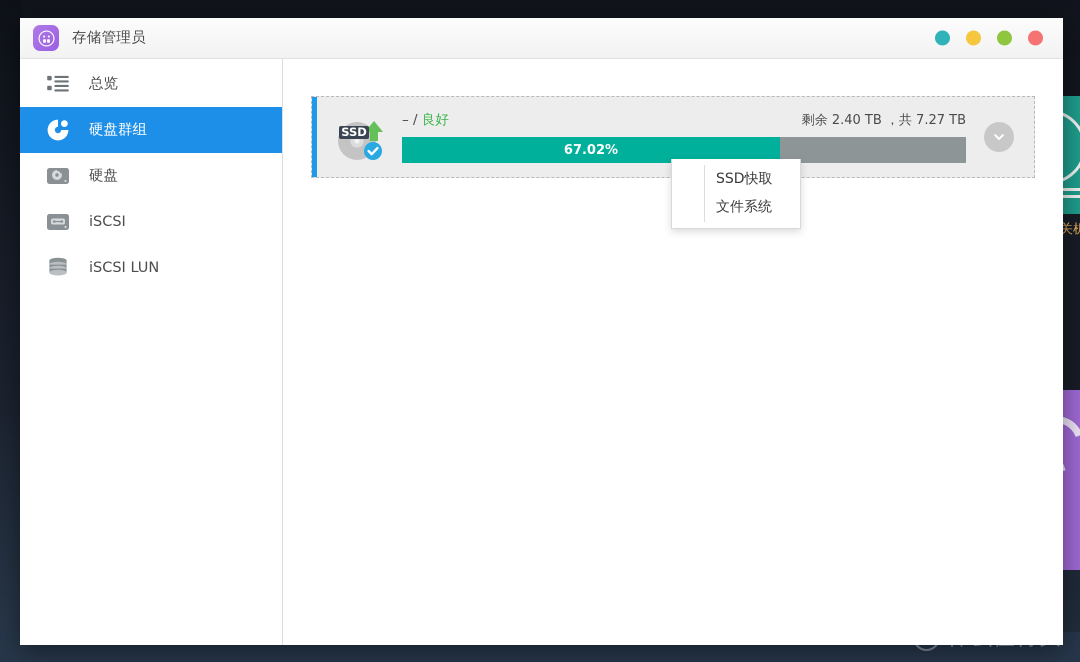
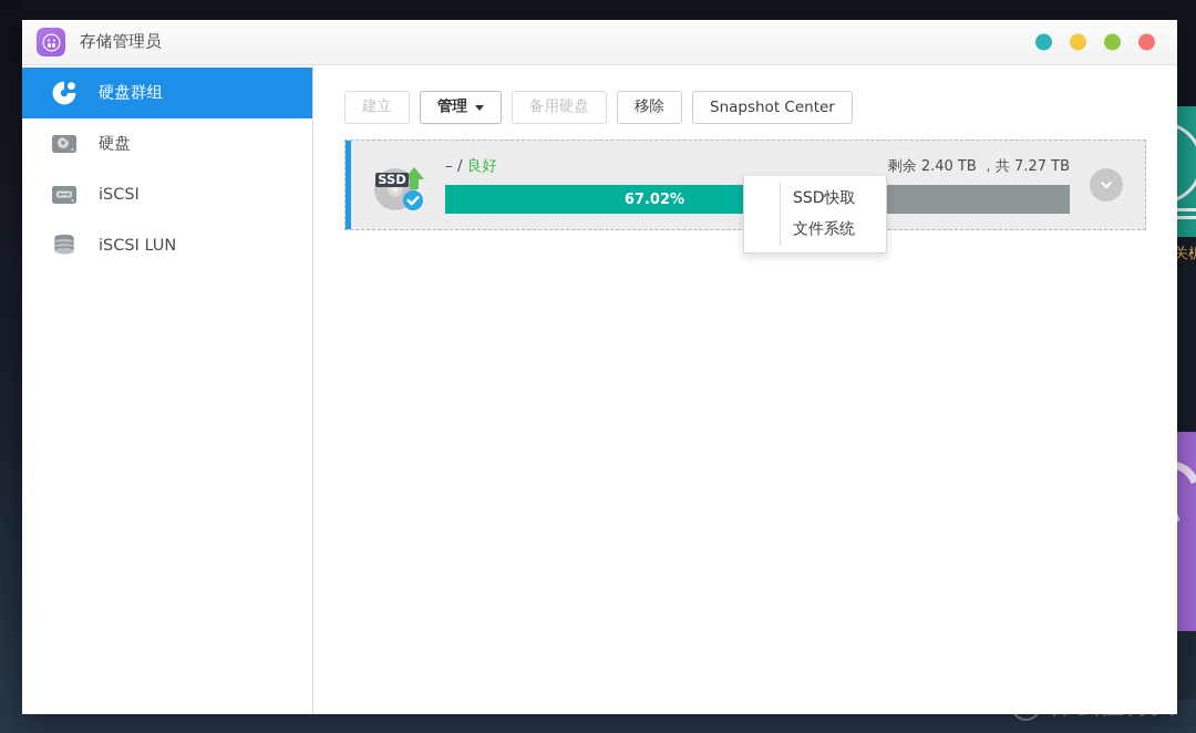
  存储管理员
- 总览
  硬盘群组
  硬盘
  iSCSI
  iSCSI LUN
+ 建立
+ 管理
+ 备用硬盘
+ 移除
+ Snapshot Center
  SSD
  – / 良好
  剩余 2.40 TB ，共 7.27 TB
  67.02%
  SSD快取
  文件系统
  值
  什么值得买
